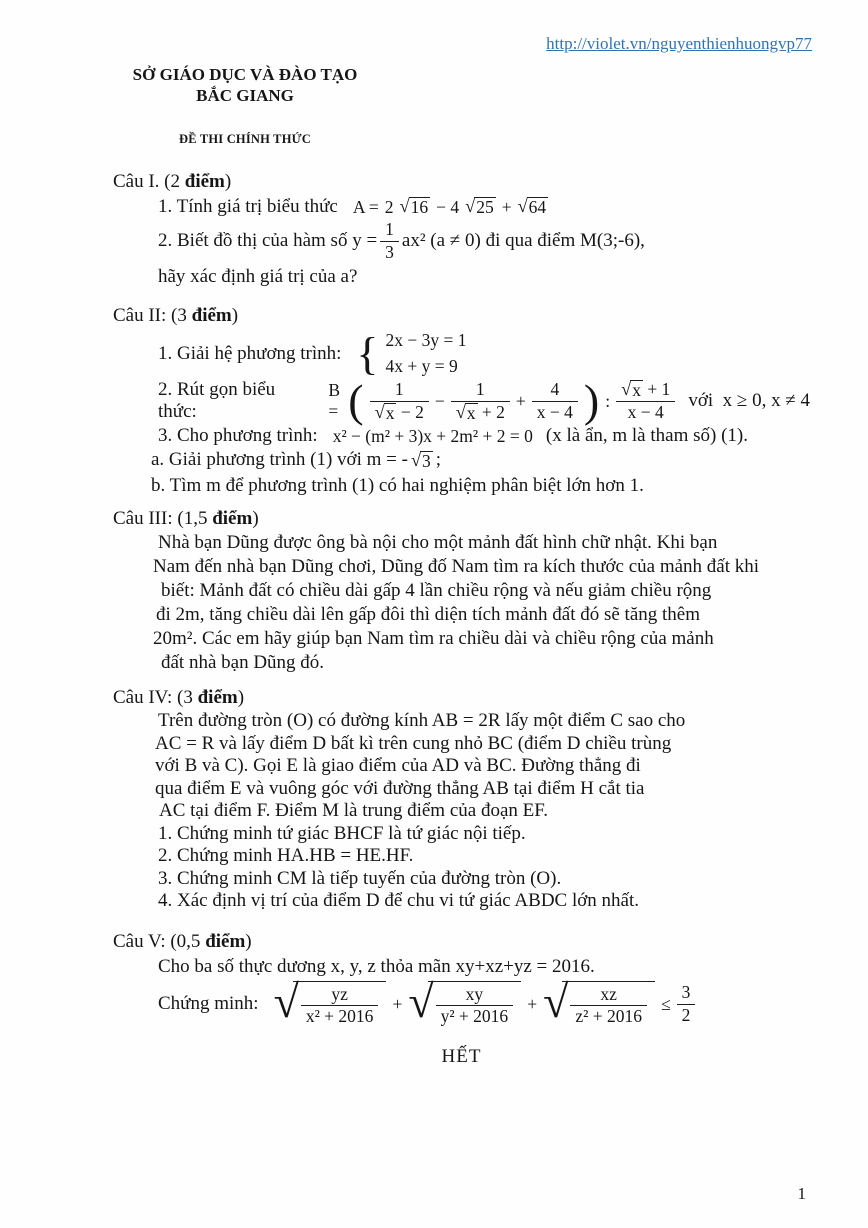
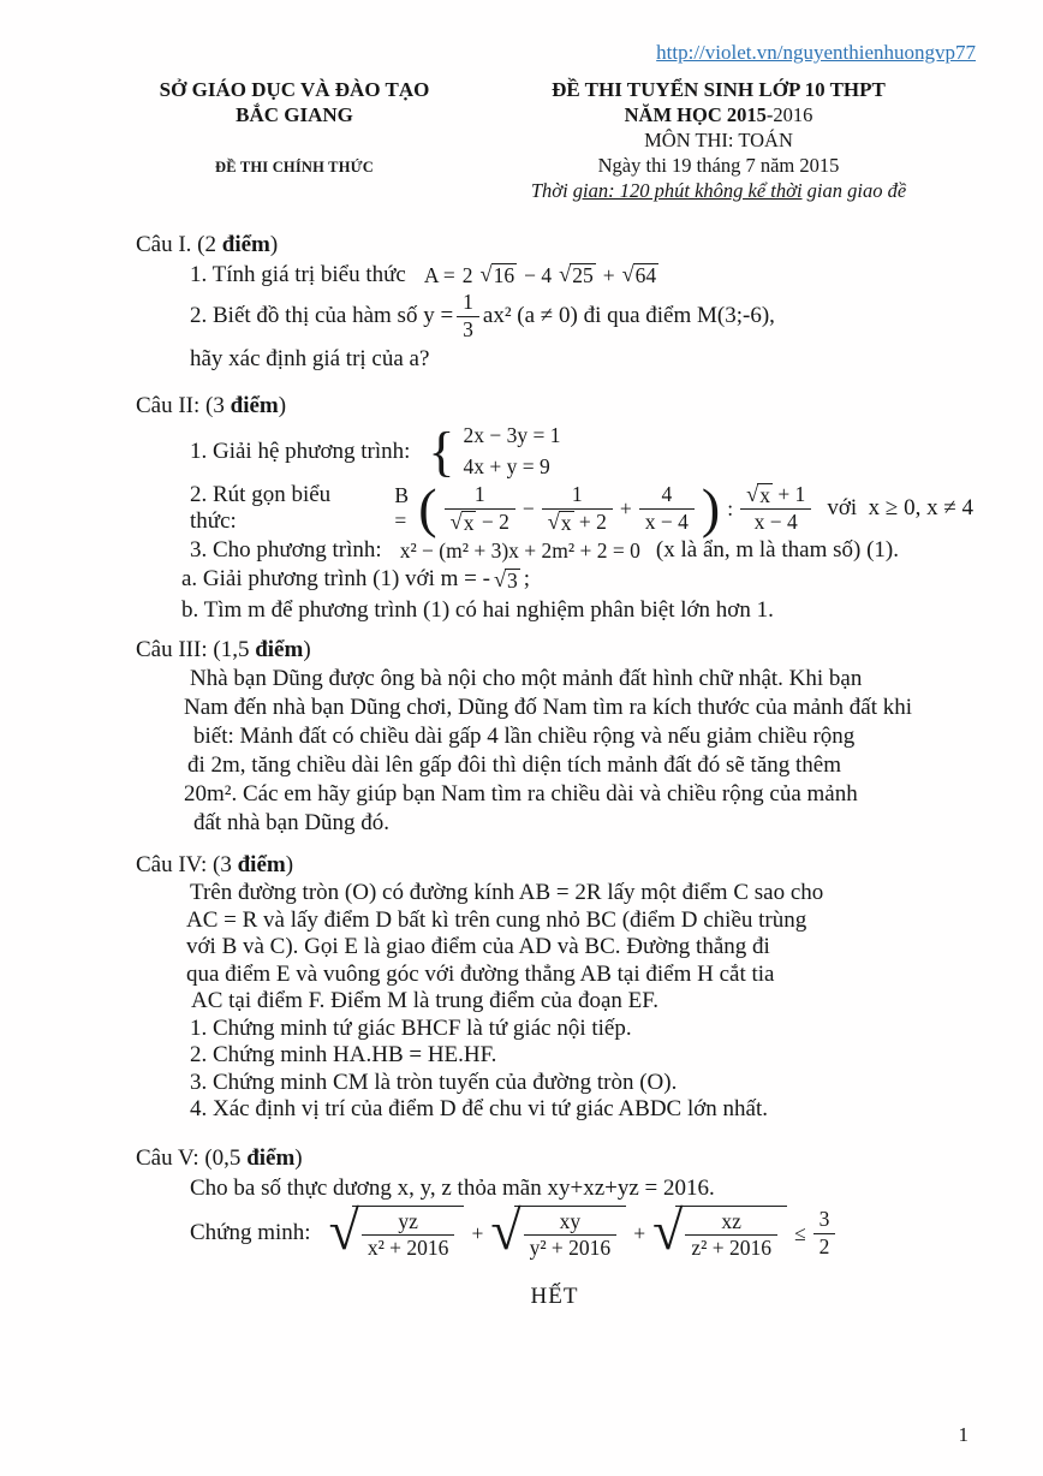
  http://violet.vn/nguyenthienhuongvp77
  SỞ GIÁO DỤC VÀ ĐÀO TẠO
  BẮC GIANG
  ĐỀ THI CHÍNH THỨC
+ ĐỀ THI TUYỂN SINH LỚP 10 THPT
+ NĂM HỌC 2015-2016
+ MÔN THI: TOÁN
+ Ngày thi 19 tháng 7 năm 2015
+ Thời gian: 120 phút không kể thời gian giao đề
  Câu I. (2 điểm)
  1. Tính giá trị biểu thức
  A =
  2
  √
  16
  − 4
  √
  25
  +
  √
  64
  2. Biết đồ thị của hàm số y =
  1
  3
  ax² (a ≠ 0) đi qua điểm M(3;-6),
  hãy xác định giá trị của a?
  Câu II: (3 điểm)
  1. Giải hệ phương trình:
  {
  2x − 3y = 1
  4x + y = 9
  2. Rút gọn biểu thức:
  B =
  (
  1
  √
  x
  − 2
  −
  1
  √
  x
  + 2
  +
  4
  x − 4
  )
  :
  √
  x
  + 1
  x − 4
  với x ≥ 0, x ≠ 4
  3. Cho phương trình:
  x² − (m² + 3)x + 2m² + 2 = 0
  (x là ẩn, m là tham số) (1).
  a. Giải phương trình (1) với m = -
  √
  3
  ;
  b. Tìm m để phương trình (1) có hai nghiệm phân biệt lớn hơn 1.
  Câu III: (1,5 điểm)
  Nhà bạn Dũng được ông bà nội cho một mảnh đất hình chữ nhật. Khi bạn
  Nam đến nhà bạn Dũng chơi, Dũng đố Nam tìm ra kích thước của mảnh đất khi
  biết: Mảnh đất có chiều dài gấp 4 lần chiều rộng và nếu giảm chiều rộng
  đi 2m, tăng chiều dài lên gấp đôi thì diện tích mảnh đất đó sẽ tăng thêm
  20m². Các em hãy giúp bạn Nam tìm ra chiều dài và chiều rộng của mảnh
  đất nhà bạn Dũng đó.
  Câu IV: (3 điểm)
  Trên đường tròn (O) có đường kính AB = 2R lấy một điểm C sao cho
  AC = R và lấy điểm D bất kì trên cung nhỏ BC (điểm D chiều trùng
  với B và C). Gọi E là giao điểm của AD và BC. Đường thẳng đi
  qua điểm E và vuông góc với đường thẳng AB tại điểm H cắt tia
  AC tại điểm F. Điểm M là trung điểm của đoạn EF.
  1. Chứng minh tứ giác BHCF là tứ giác nội tiếp.
  2. Chứng minh HA.HB = HE.HF.
- 3. Chứng minh CM là tiếp tuyến của đường tròn (O).
+ 3. Chứng minh CM là tròn tuyến của đường tròn (O).
  4. Xác định vị trí của điểm D để chu vi tứ giác ABDC lớn nhất.
  Câu V: (0,5 điểm)
  Cho ba số thực dương x, y, z thỏa mãn xy+xz+yz = 2016.
  Chứng minh:
  √
  yz
  x² + 2016
  +
  √
  xy
  y² + 2016
  +
  √
  xz
  z² + 2016
  ≤
  3
  2
  HẾT
  1
